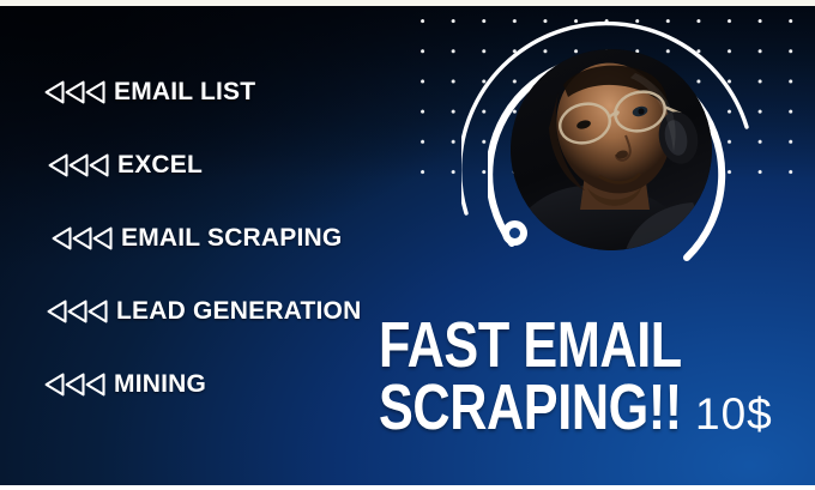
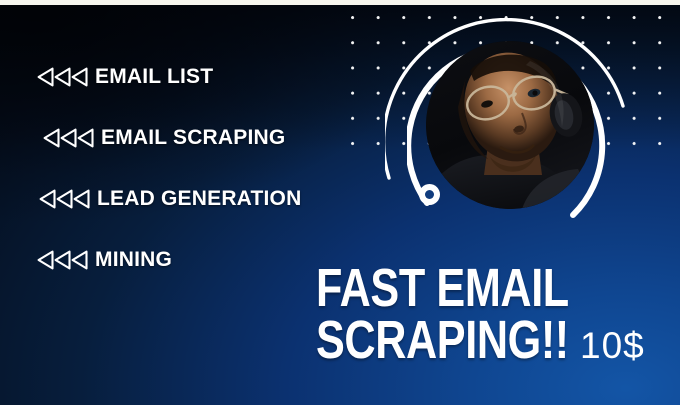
  EMAIL LIST
- EXCEL
  EMAIL SCRAPING
  LEAD GENERATION
  MINING
  FAST EMAIL
  SCRAPING!!
  10$
